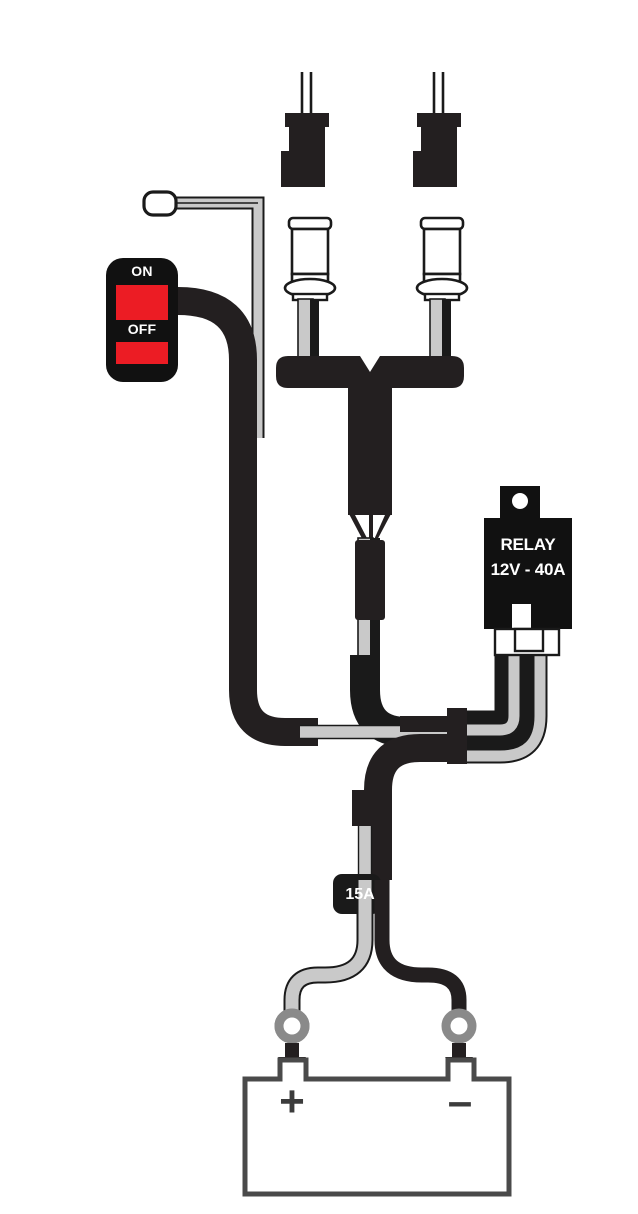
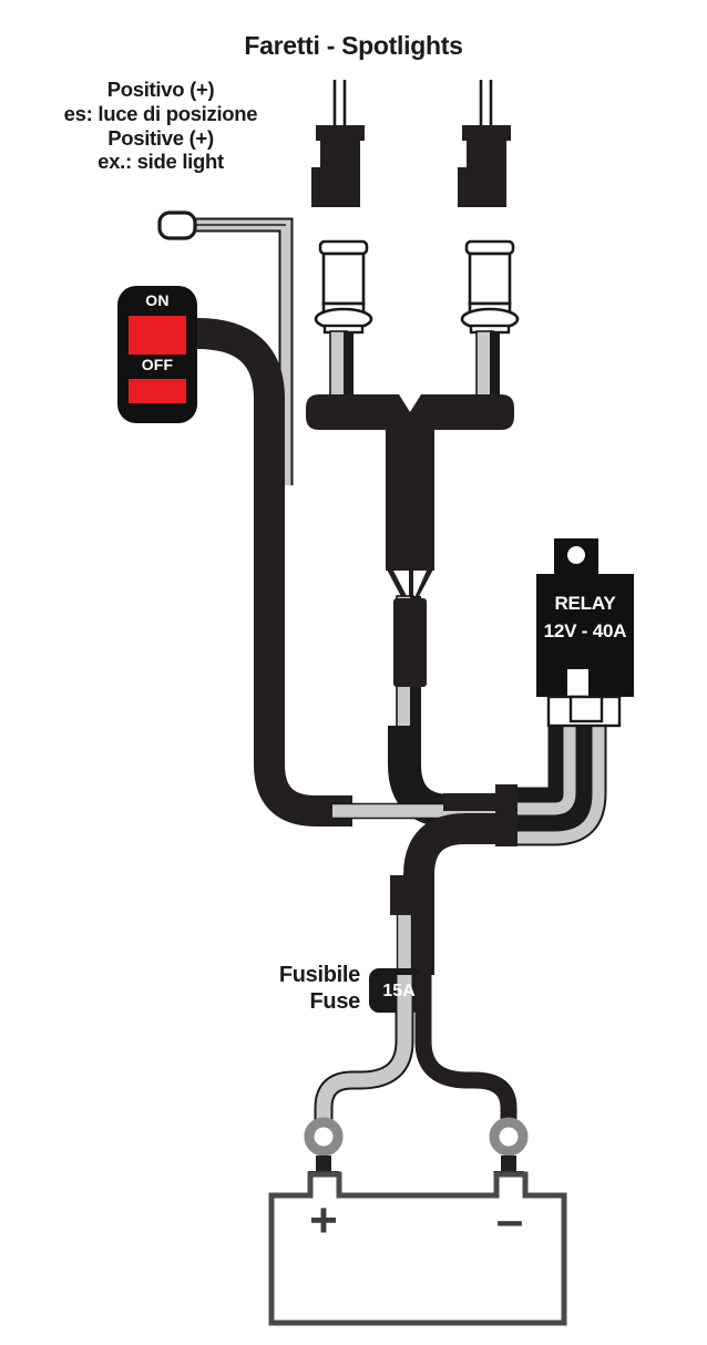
+ Faretti - Spotlights
+ Positivo (+)
+ es: luce di posizione
+ Positive (+)
+ ex.: side light
+ Fusibile
+ Fuse
  ON
  OFF
  RELAY
  12V - 40A
  15A
  +
  –
